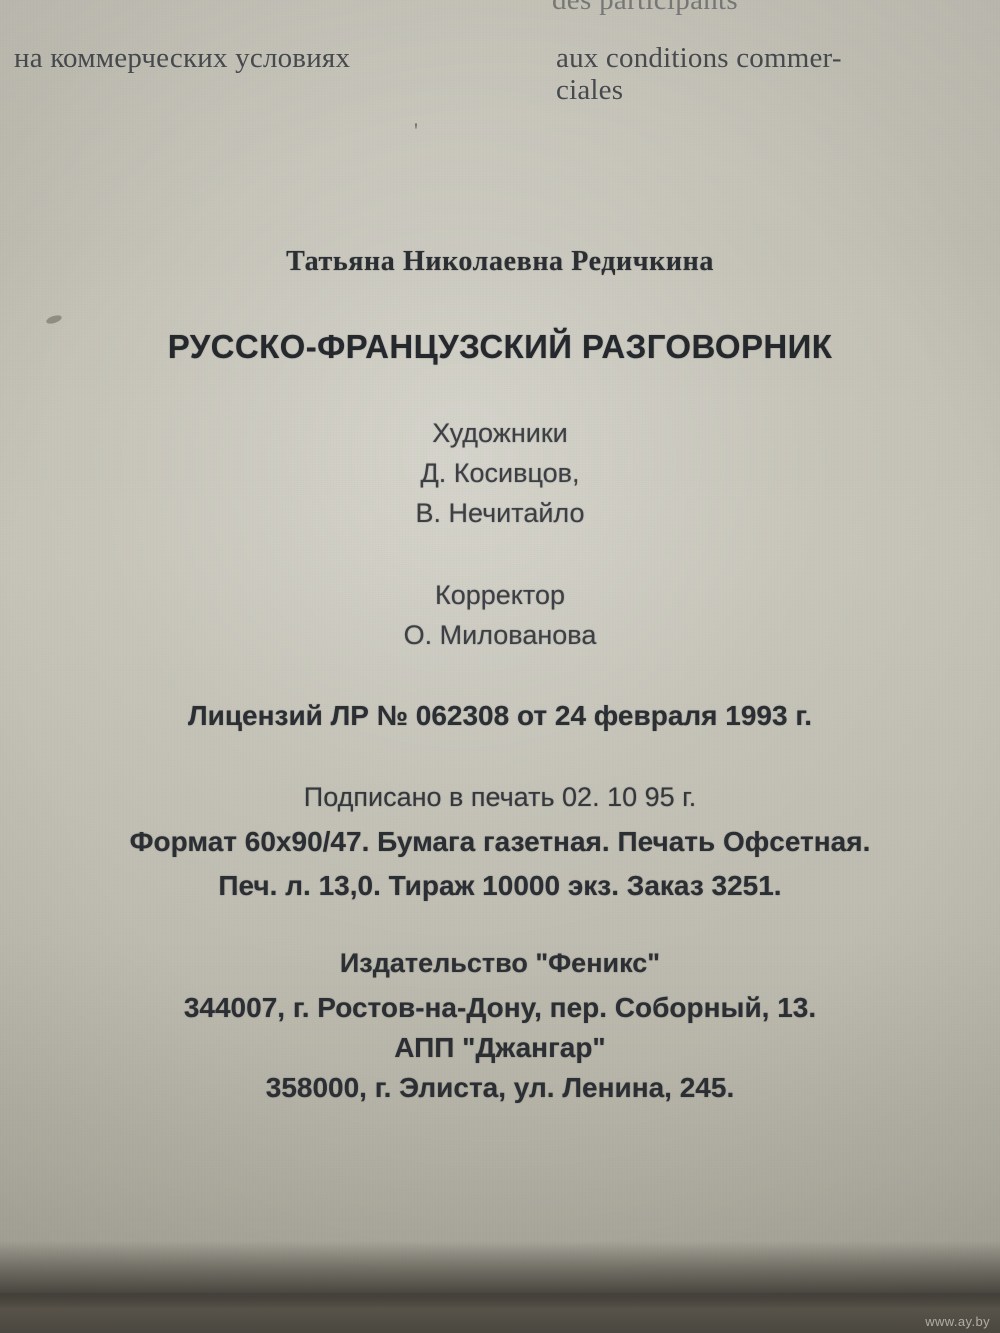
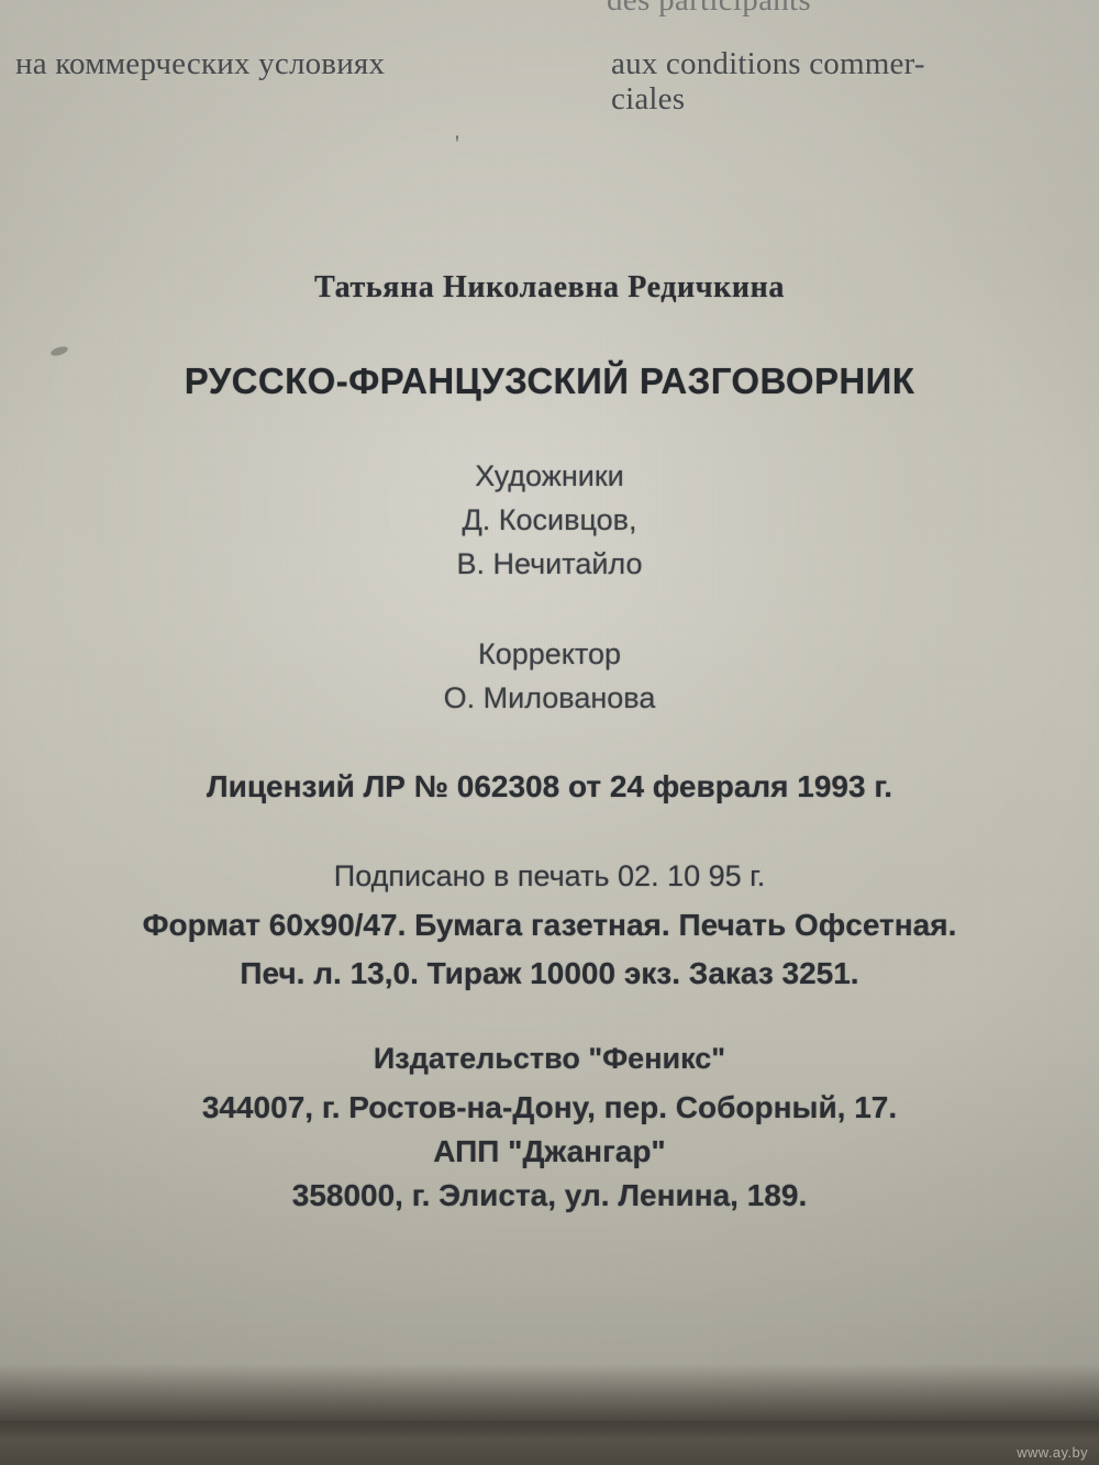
  des participants
  на коммерческих условиях
  aux conditions commer-
  ciales
  '
  Татьяна Николаевна Редичкина
  РУССКО-ФРАНЦУЗСКИЙ РАЗГОВОРНИК
  Художники
  Д. Косивцов,
  В. Нечитайло
  Корректор
  О. Милованова
  Лицензий ЛР № 062308 от 24 февраля 1993 г.
  Подписано в печать 02. 10 95 г.
  Формат 60x90/47. Бумага газетная. Печать Офсетная.
  Печ. л. 13,0. Тираж 10000 экз. Заказ 3251.
  Издательство "Феникс"
- 344007, г. Ростов-на-Дону, пер. Соборный, 13.
+ 344007, г. Ростов-на-Дону, пер. Соборный, 17.
  АПП "Джангар"
- 358000, г. Элиста, ул. Ленина, 245.
+ 358000, г. Элиста, ул. Ленина, 189.
  www.ay.by
